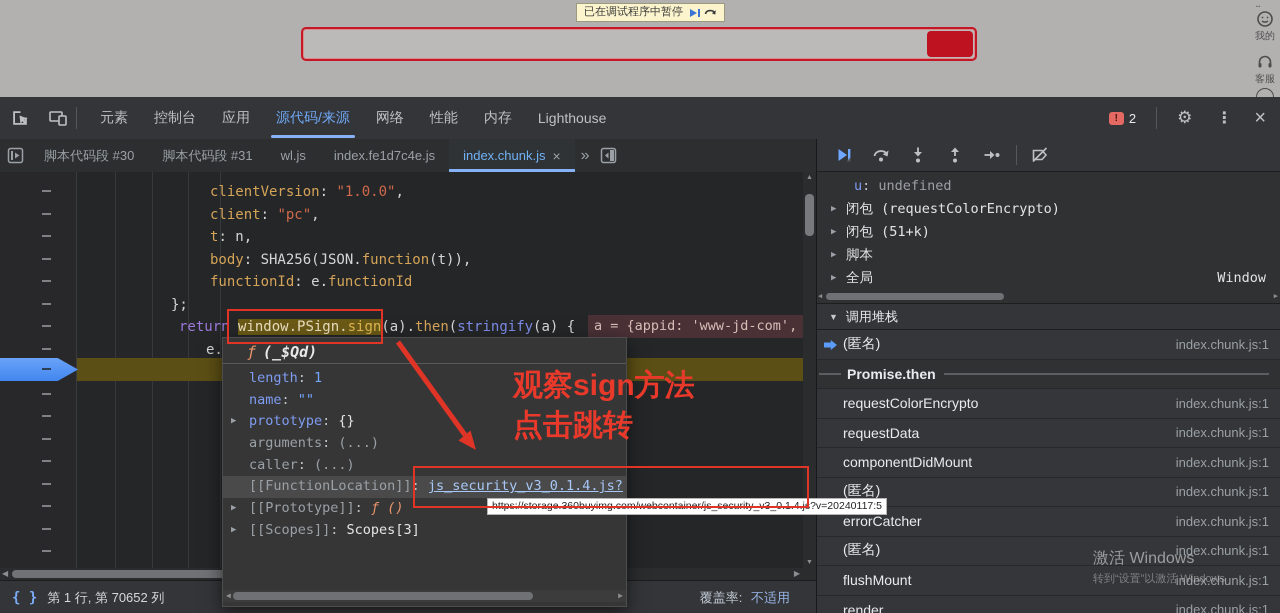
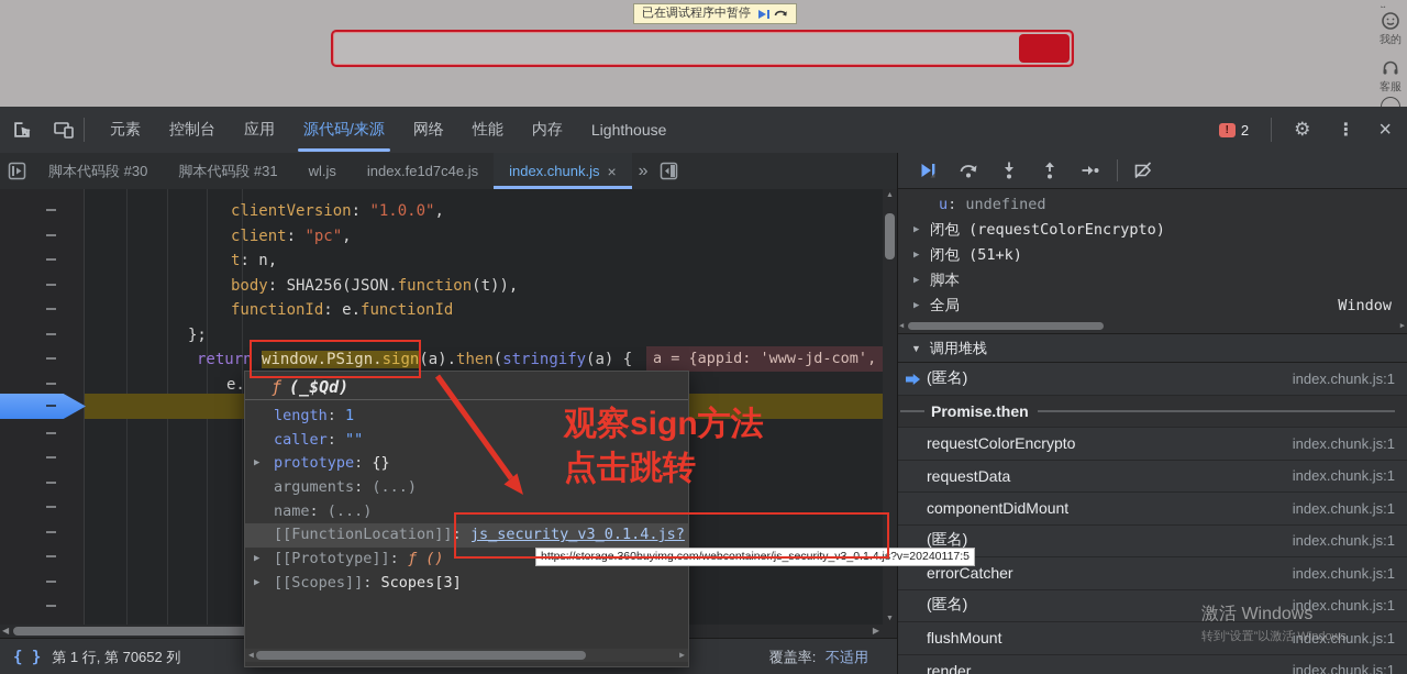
  已在调试程序中暂停
  ⌄
  我的
  客服
  元素
  控制台
  应用
  源代码/来源
  网络
  性能
  内存
  Lighthouse
  !
  2
  ⚙
  ⋮
  ×
  脚本代码段 #30
  脚本代码段 #31
  wl.js
  index.fe1d7c4e.js
  index.chunk.js
  ×
  »
  clientVersion: "1.0.0",
  client: "pc",
  t: n,
  body: SHA256(JSON.function(t)),
  functionId: e.functionId
  };
  return window.PSign.sign(a).then(stringify(a) {
  e.
  a = {appid: 'www-jd-com',
  ◀
  ▶
  { }
  第 1 行, 第 70652 列
  覆盖率: 不适用
  u: undefined
  ▶
  闭包 (requestColorEncrypto)
  ▶
  闭包 (51+k)
  ▶
  脚本
  ▶
  全局
  Window
  ◀
  ▶
  ▼
  调用堆栈
  (匿名)
  index.chunk.js:1
  Promise.then
  requestColorEncrypto
  index.chunk.js:1
  requestData
  index.chunk.js:1
  componentDidMount
  index.chunk.js:1
  (匿名)
  index.chunk.js:1
  errorCatcher
  index.chunk.js:1
  (匿名)
  index.chunk.js:1
  flushMount
  index.chunk.js:1
  render
  index.chunk.js:1
  ƒ (_$Qd)
  length: 1
- name: ""
+ caller: ""
  ▶
  prototype: {}
  arguments: (...)
- caller: (...)
+ name: (...)
  [[FunctionLocation]]: js_security_v3_0.1.4.js?
  ▶
  [[Prototype]]: ƒ ()
  ▶
  [[Scopes]]: Scopes[3]
  ◀
  ▶
  https://storage.360buyimg.com/webcontainer/js_security_v3_0.1.4.js?v=20240117:5
  观察sign方法
  点击跳转
  激活 Windows
  转到“设置”以激活 Windows
